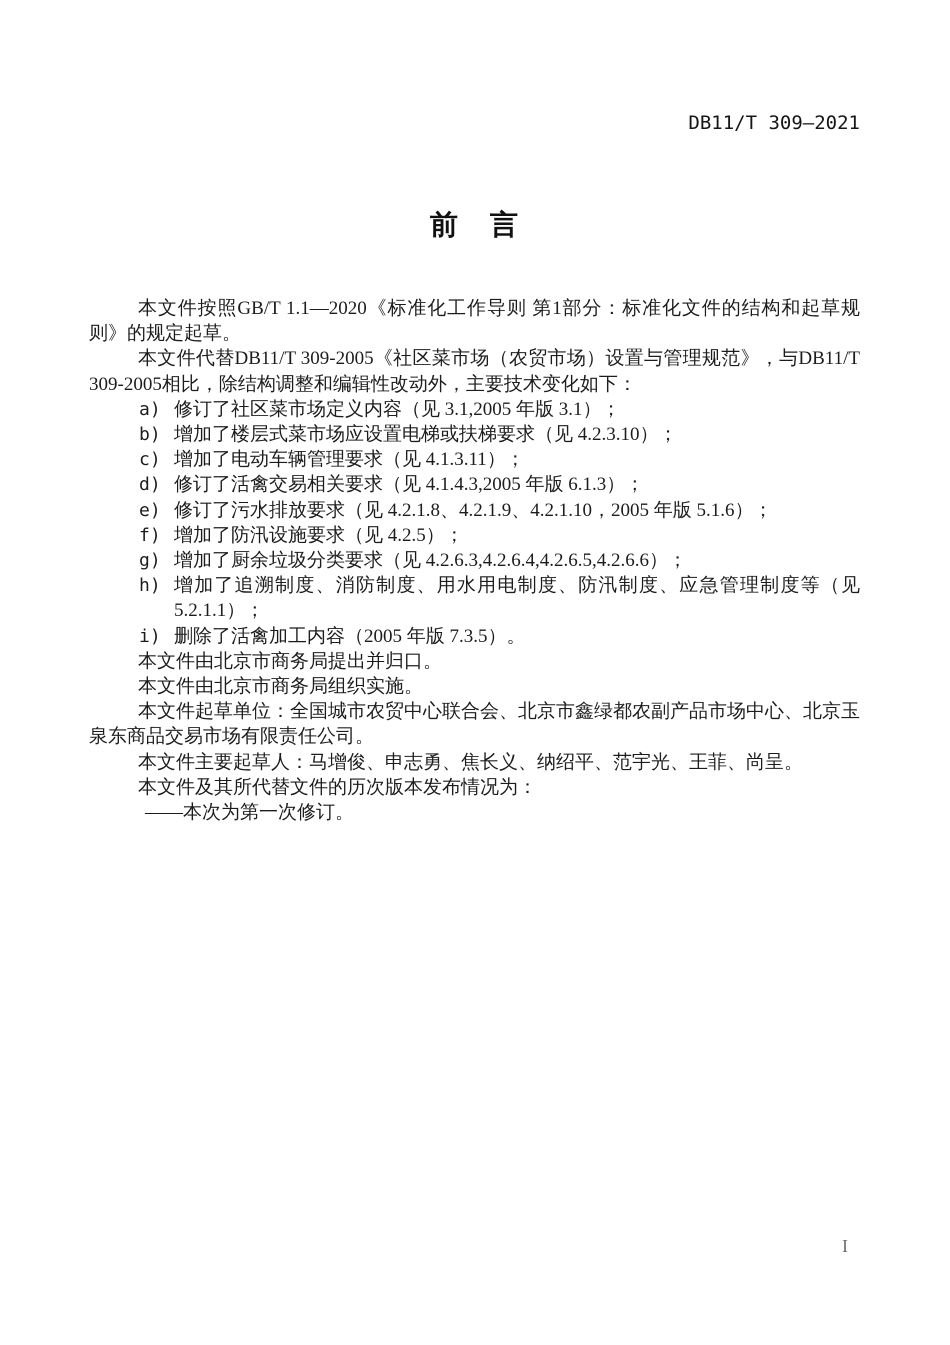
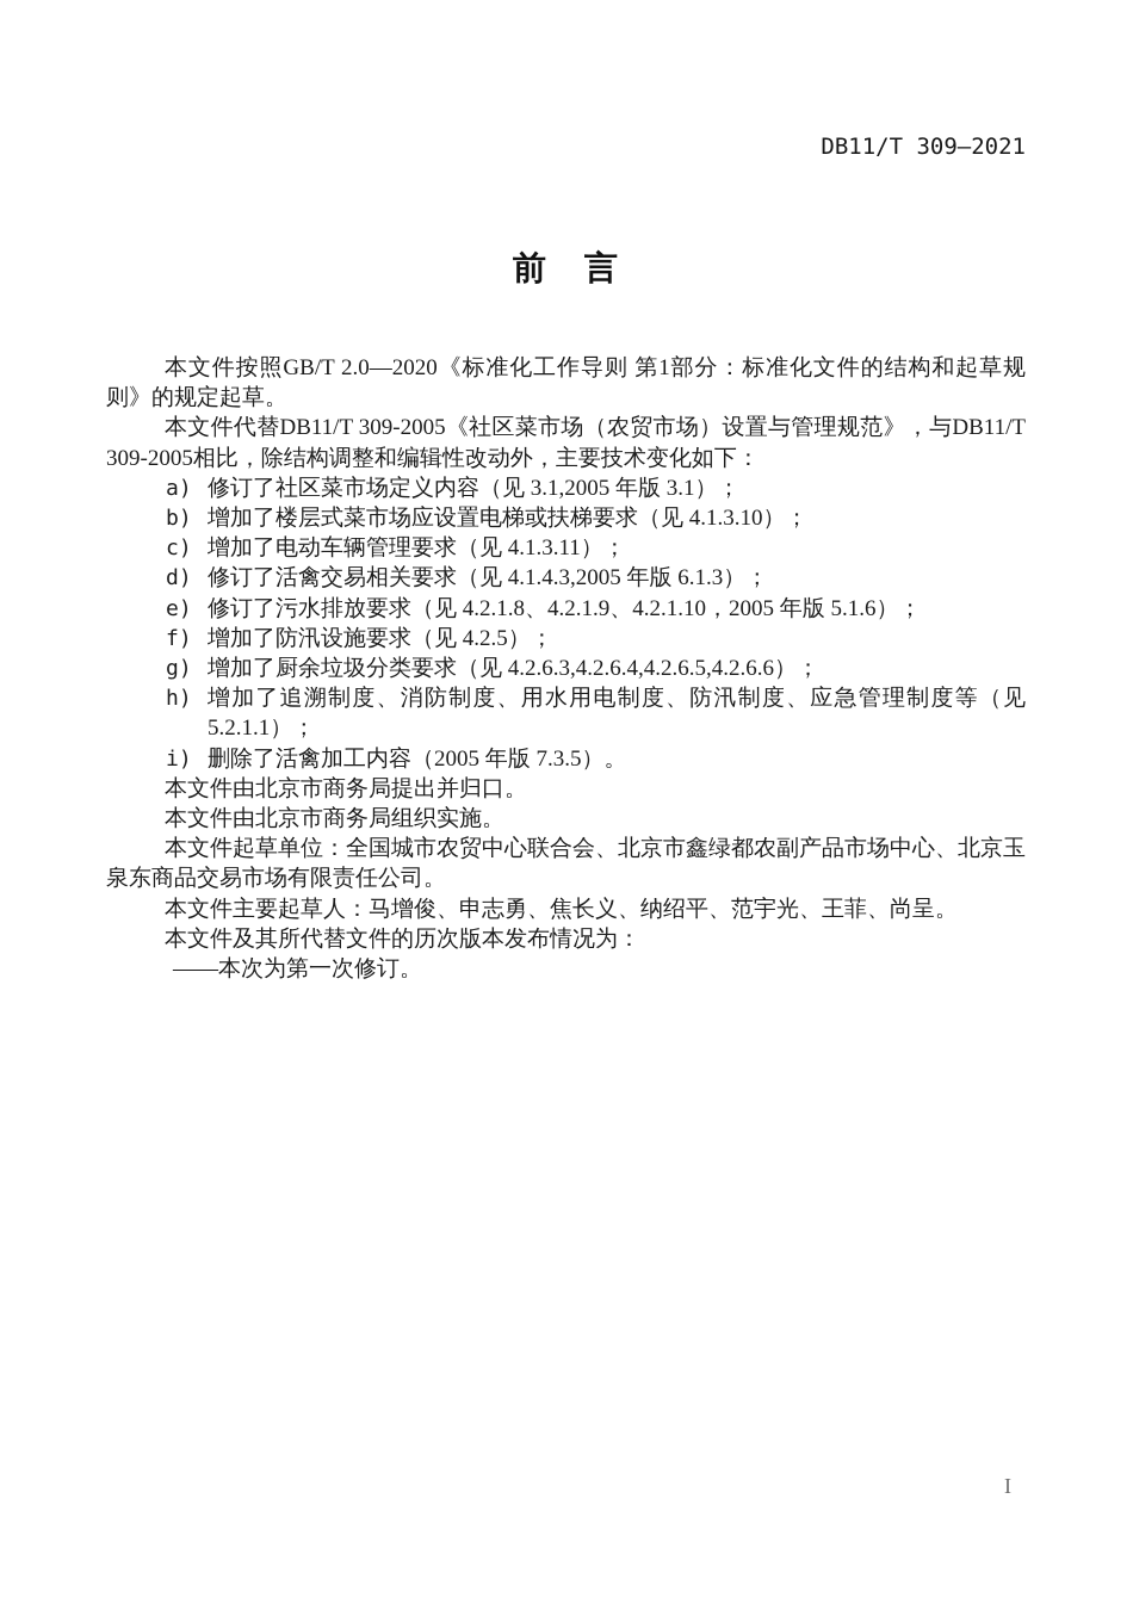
  DB11/T 309—2021
  前 言
- 本文件按照GB/T 1.1—2020《标准化工作导则 第1部分：标准化文件的结构和起草规则》的规定起草。
+ 本文件按照GB/T 2.0—2020《标准化工作导则 第1部分：标准化文件的结构和起草规则》的规定起草。
  本文件代替DB11/T 309-2005《社区菜市场（农贸市场）设置与管理规范》，与DB11/T 309-2005相比，除结构调整和编辑性改动外，主要技术变化如下：
  a)
  修订了社区菜市场定义内容（见 3.1,2005 年版 3.1）；
  b)
- 增加了楼层式菜市场应设置电梯或扶梯要求（见 4.2.3.10）；
+ 增加了楼层式菜市场应设置电梯或扶梯要求（见 4.1.3.10）；
  c)
  增加了电动车辆管理要求（见 4.1.3.11）；
  d)
  修订了活禽交易相关要求（见 4.1.4.3,2005 年版 6.1.3）；
  e)
  修订了污水排放要求（见 4.2.1.8、4.2.1.9、4.2.1.10，2005 年版 5.1.6）；
  f)
  增加了防汛设施要求（见 4.2.5）；
  g)
  增加了厨余垃圾分类要求（见 4.2.6.3,4.2.6.4,4.2.6.5,4.2.6.6）；
  h)
  增加了追溯制度、消防制度、用水用电制度、防汛制度、应急管理制度等（见 5.2.1.1）；
  i)
  删除了活禽加工内容（2005 年版 7.3.5）。
  本文件由北京市商务局提出并归口。
  本文件由北京市商务局组织实施。
  本文件起草单位：全国城市农贸中心联合会、北京市鑫绿都农副产品市场中心、北京玉泉东商品交易市场有限责任公司。
  本文件主要起草人：马增俊、申志勇、焦长义、纳绍平、范宇光、王菲、尚呈。
  本文件及其所代替文件的历次版本发布情况为：
  ——本次为第一次修订。
  I
